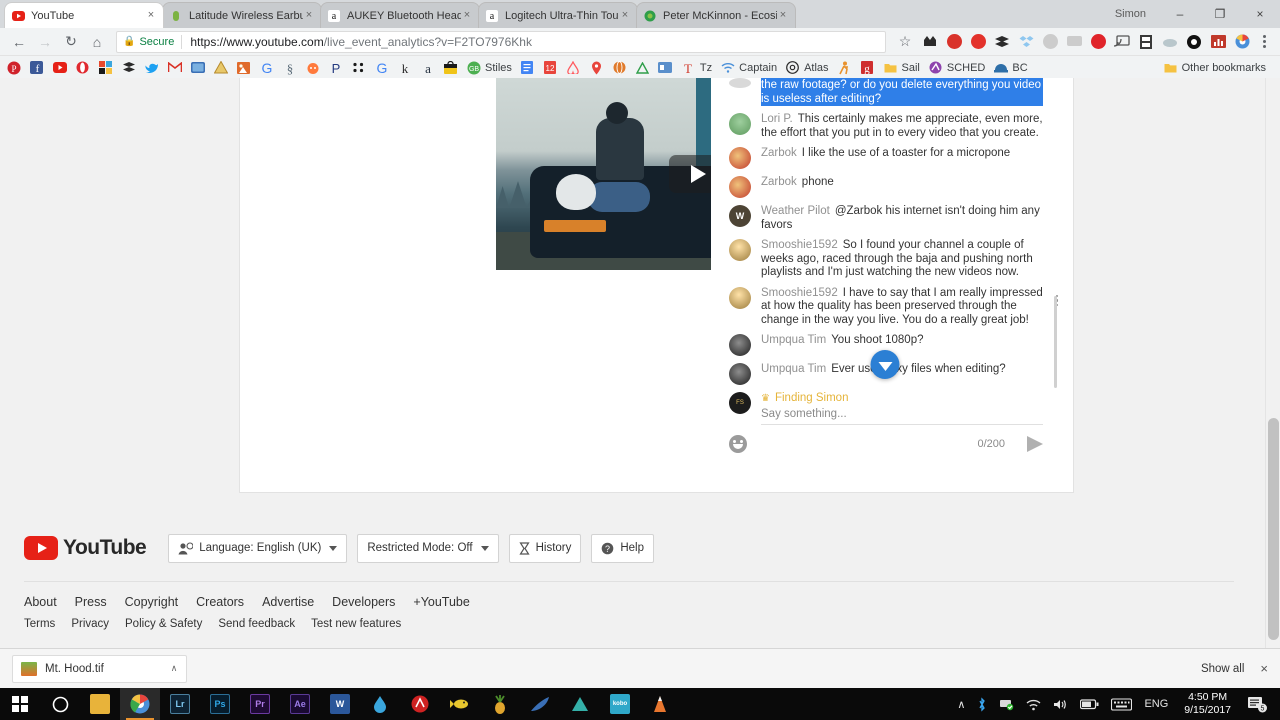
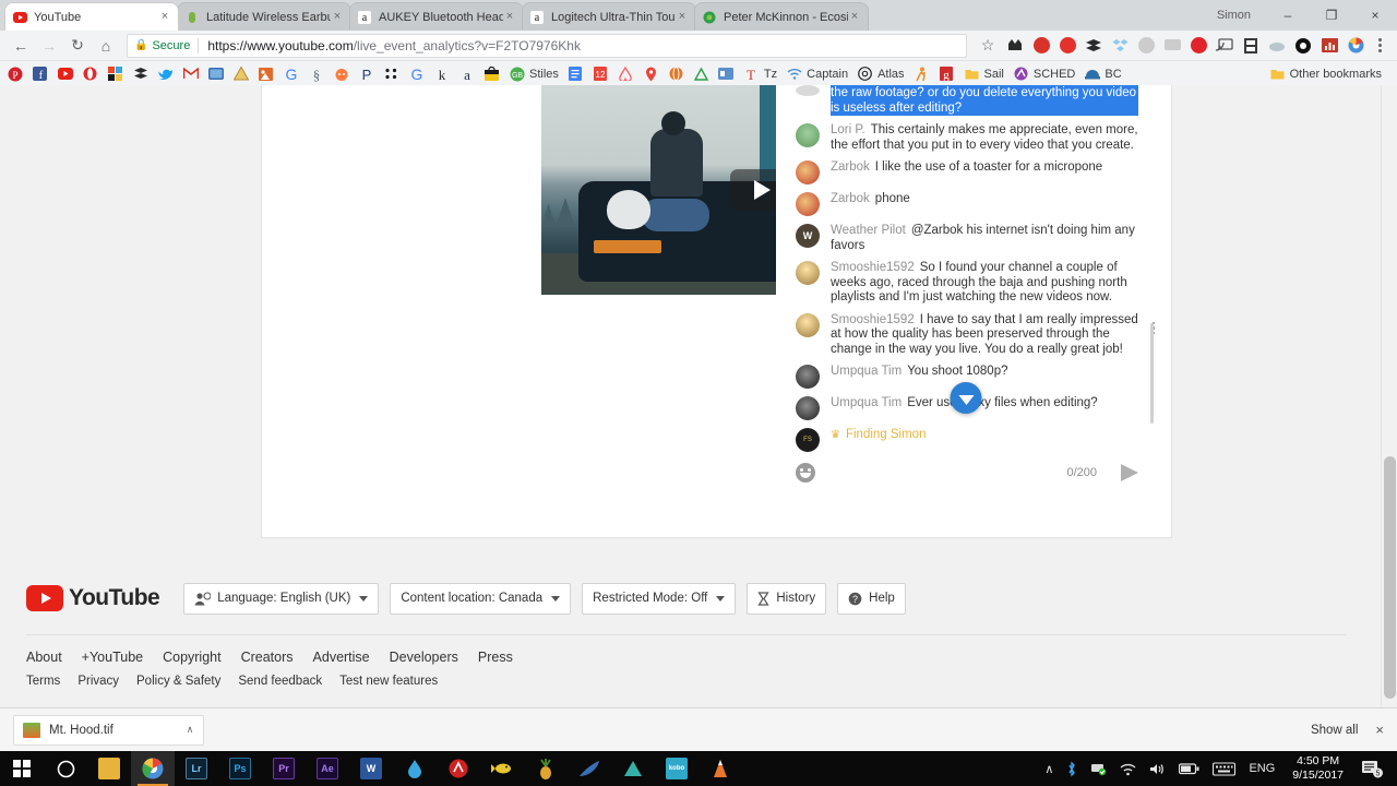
  YouTube
  ×
  Latitude Wireless Earbu
  ×
  a
  AUKEY Bluetooth Head
  ×
  a
  Logitech Ultra-Thin Tou
  ×
  Peter McKinnon - Ecosi
  ×
  Simon
  –
  ❐
  ×
  ←
  →
  ↻
  ⌂
  🔒
  Secure
  https://www.youtube.com/live_event_analytics?v=F2TO7976Khk
  ☆
  P
  f
  G
  §
  P
  G
  k
  a
  Stiles
  12
  T
  Tz
  Captain
  Atlas
  g
  Sail
  SCHED
  BC
  Other bookmarks
  the raw footage? or do you delete everything you video is useless after editing?
  Lori P. This certainly makes me appreciate, even more, the effort that you put in to every video that you create.
  Zarbok I like the use of a toaster for a micropone
  Zarbok phone
  W
  Weather Pilot @Zarbok his internet isn't doing him any favors
  Smooshie1592 So I found your channel a couple of weeks ago, raced through the baja and pushing north playlists and I'm just watching the new videos now.
  Smooshie1592 I have to say that I am really impressed at how the quality has been preserved through the change in the way you live. You do a really great job!
  Umpqua Tim You shoot 1080p?
  Umpqua Tim Ever usxy files when editing?
  ♛
  Finding Simon
- Say something...
  0/200
  YouTube
  Language: English (UK)
+ Content location: Canada
  Restricted Mode: Off
  History
  ?
  Help
  About
- Press
+ +YouTube
  Copyright
  Creators
  Advertise
  Developers
- +YouTube
+ Press
  Terms
  Privacy
  Policy & Safety
  Send feedback
  Test new features
  Mt. Hood.tif
  ∧
  Show all
  ×
  Lr
  Ps
  Pr
  Ae
  W
  ∧
  ENG
  4:50 PM
  9/15/2017
